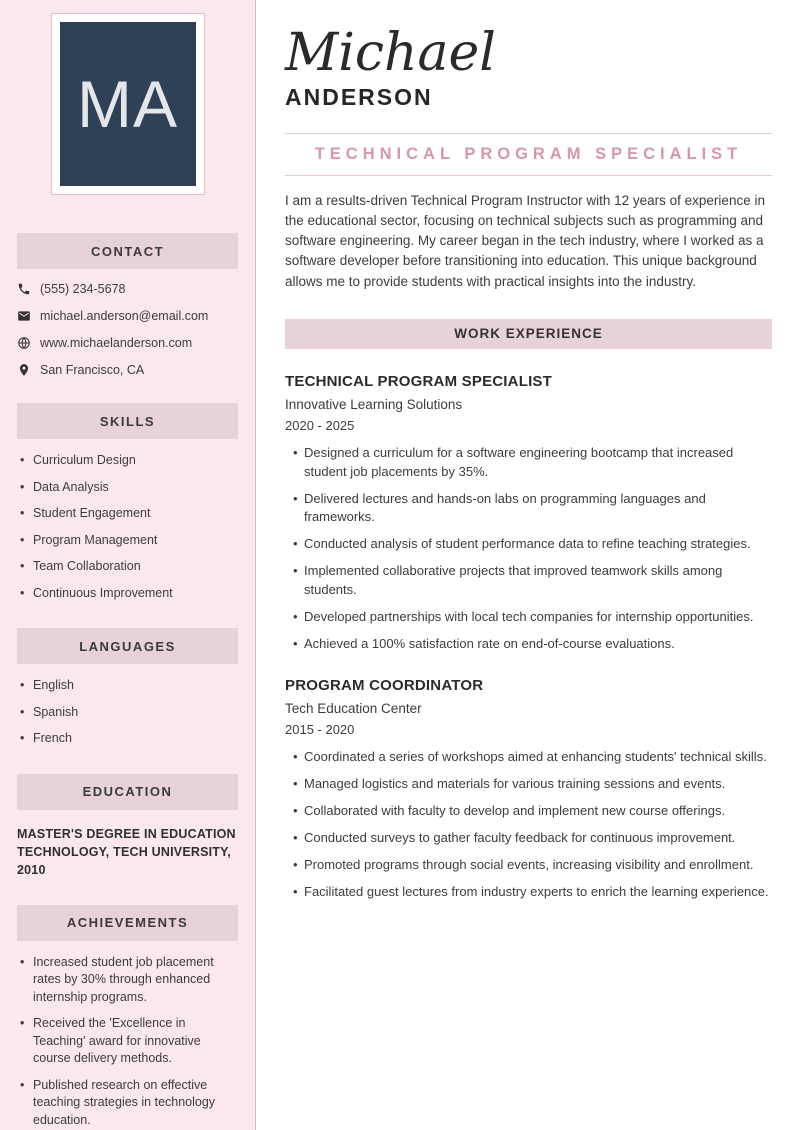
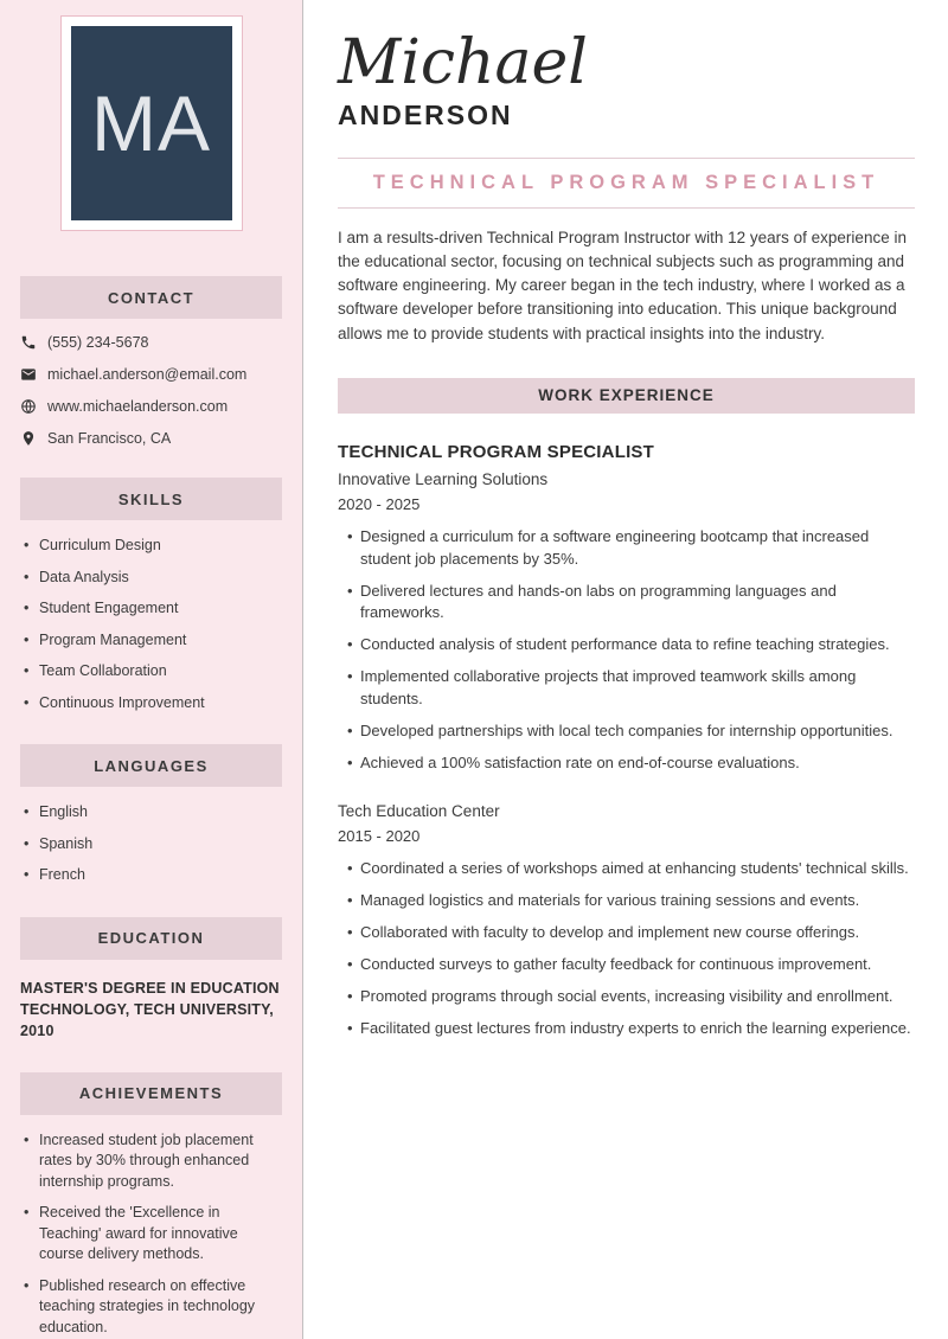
  MA
  CONTACT
  (555) 234-5678
  michael.anderson@email.com
  www.michaelanderson.com
  San Francisco, CA
  SKILLS
  Curriculum Design
  Data Analysis
  Student Engagement
  Program Management
  Team Collaboration
  Continuous Improvement
  LANGUAGES
  English
  Spanish
  French
  EDUCATION
  MASTER'S DEGREE IN EDUCATION TECHNOLOGY, TECH UNIVERSITY, 2010
  ACHIEVEMENTS
  Increased student job placement rates by 30% through enhanced internship programs.
  Received the 'Excellence in Teaching' award for innovative course delivery methods.
  Published research on effective teaching strategies in technology education.
  Michael
  ANDERSON
  TECHNICAL PROGRAM SPECIALIST
  I am a results-driven Technical Program Instructor with 12 years of experience in the educational sector, focusing on technical subjects such as programming and software engineering. My career began in the tech industry, where I worked as a software developer before transitioning into education. This unique background allows me to provide students with practical insights into the industry.
  WORK EXPERIENCE
  TECHNICAL PROGRAM SPECIALIST
  Innovative Learning Solutions
  2020 - 2025
  Designed a curriculum for a software engineering bootcamp that increased student job placements by 35%.
  Delivered lectures and hands-on labs on programming languages and frameworks.
  Conducted analysis of student performance data to refine teaching strategies.
  Implemented collaborative projects that improved teamwork skills among students.
  Developed partnerships with local tech companies for internship opportunities.
  Achieved a 100% satisfaction rate on end-of-course evaluations.
- PROGRAM COORDINATOR
  Tech Education Center
  2015 - 2020
  Coordinated a series of workshops aimed at enhancing students' technical skills.
  Managed logistics and materials for various training sessions and events.
  Collaborated with faculty to develop and implement new course offerings.
  Conducted surveys to gather faculty feedback for continuous improvement.
  Promoted programs through social events, increasing visibility and enrollment.
  Facilitated guest lectures from industry experts to enrich the learning experience.
